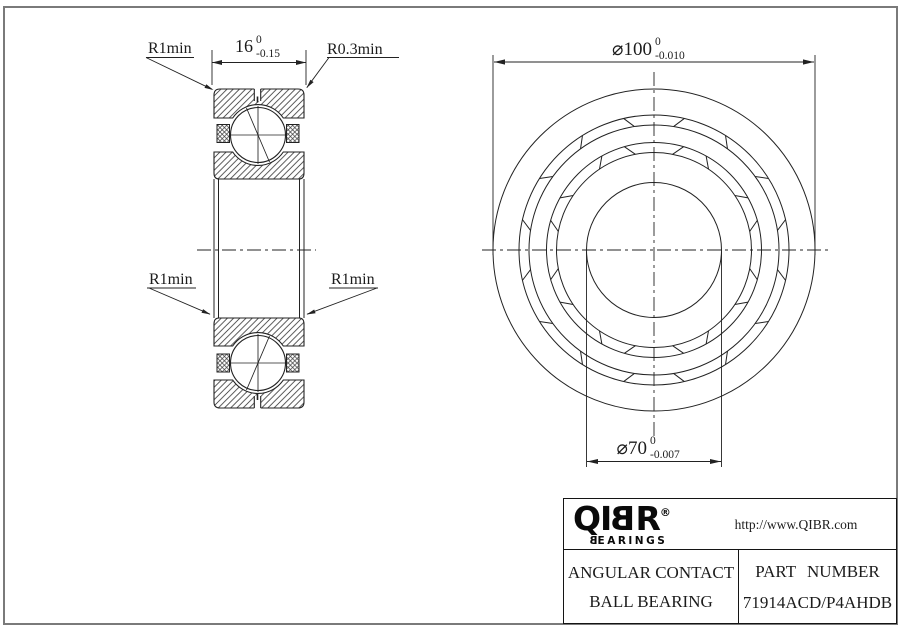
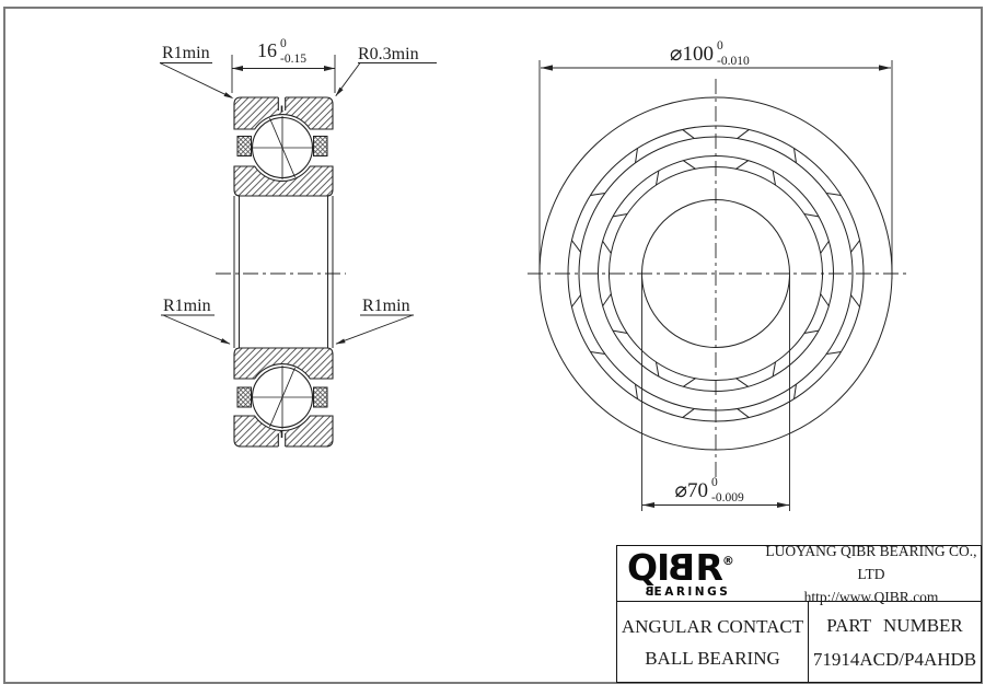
  R1min
  R0.3min
  R1min
  R1min
  16
  0
  -0.15
  ⌀100
  0
  -0.010
  ⌀70
  0
- -0.007
+ -0.009
+ LUOYANG QIBR BEARING CO., LTD
  http://www.QIBR.com
  ANGULAR CONTACT
  BALL BEARING
  PART NUMBER
  71914ACD/P4AHDB
